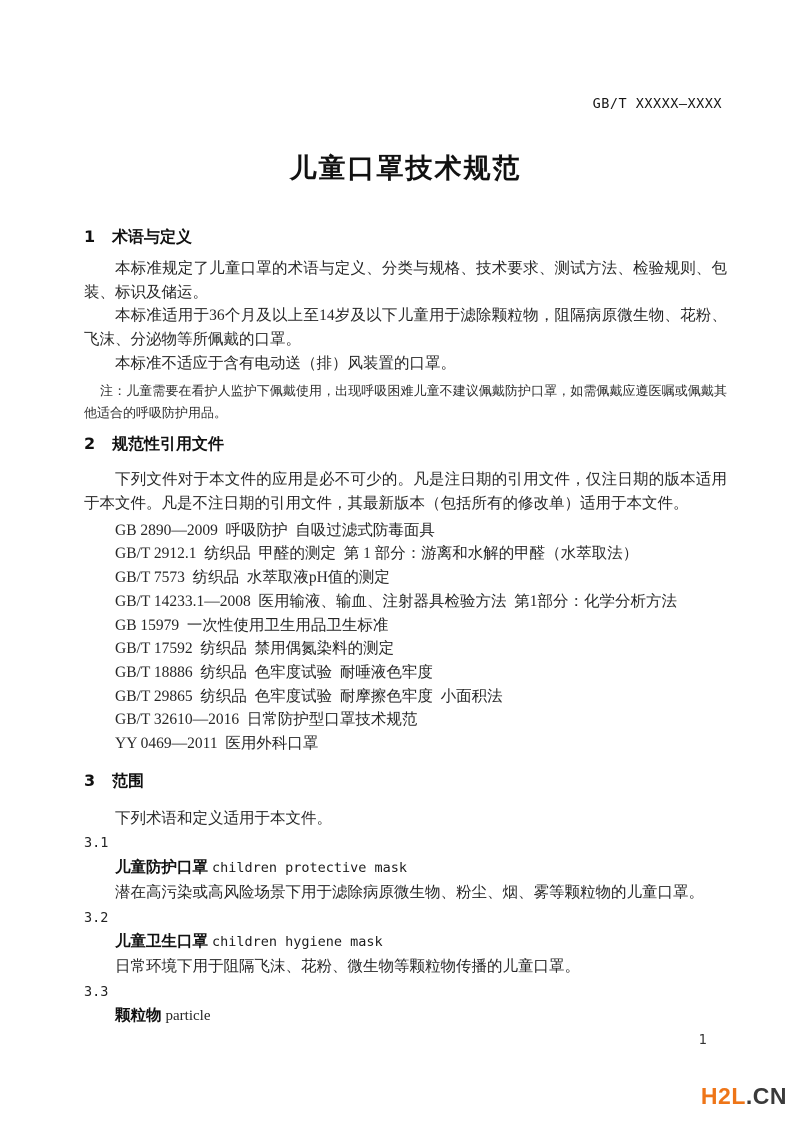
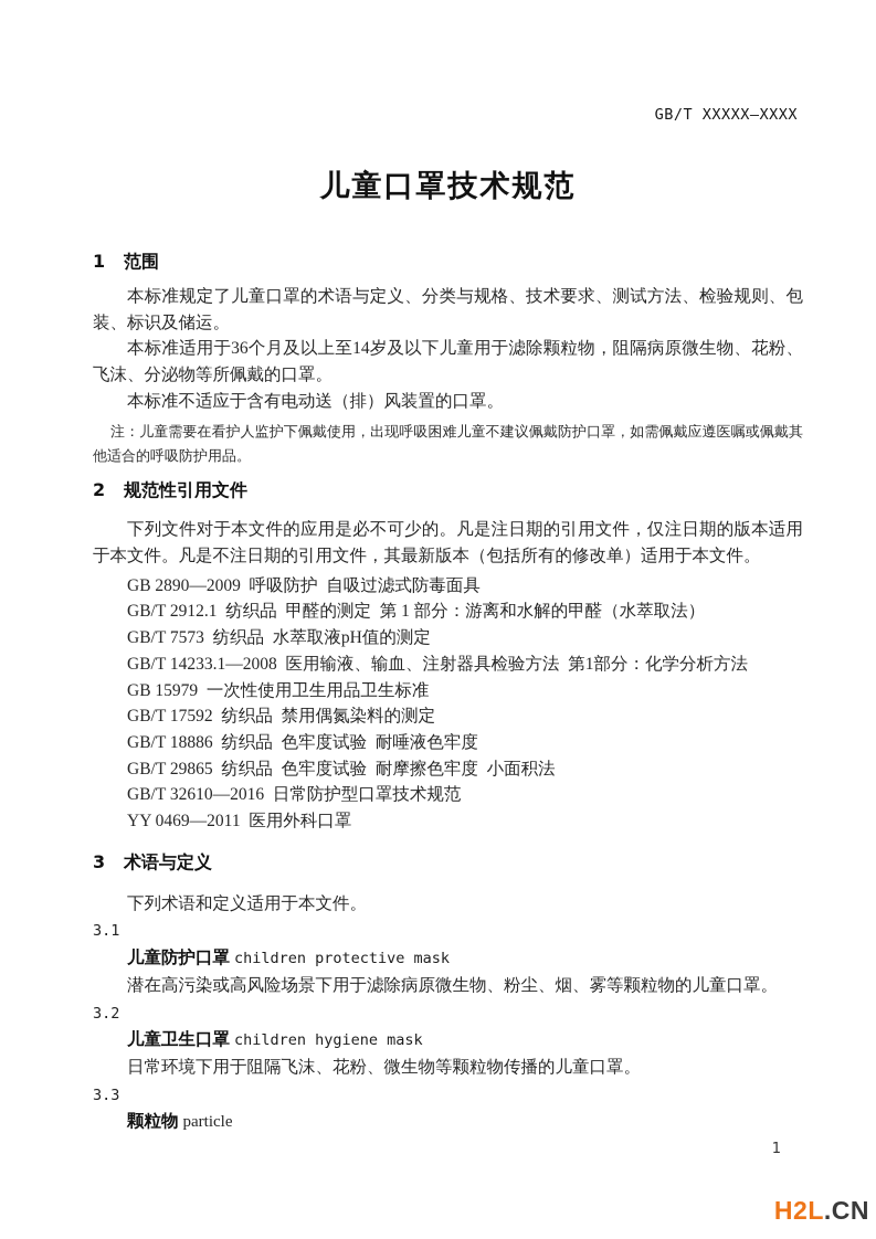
  GB/T XXXXX—XXXX
  儿童口罩技术规范
- 1 术语与定义
+ 1 范围
  本标准规定了儿童口罩的术语与定义、分类与规格、技术要求、测试方法、检验规则、包装、标识及储运。
  本标准适用于36个月及以上至14岁及以下儿童用于滤除颗粒物，阻隔病原微生物、花粉、飞沫、分泌物等所佩戴的口罩。
  本标准不适应于含有电动送（排）风装置的口罩。
  注：儿童需要在看护人监护下佩戴使用，出现呼吸困难儿童不建议佩戴防护口罩，如需佩戴应遵医嘱或佩戴其他适合的呼吸防护用品。
  2 规范性引用文件
  下列文件对于本文件的应用是必不可少的。凡是注日期的引用文件，仅注日期的版本适用于本文件。凡是不注日期的引用文件，其最新版本（包括所有的修改单）适用于本文件。
  GB 2890—2009 呼吸防护 自吸过滤式防毒面具
  GB/T 2912.1 纺织品 甲醛的测定 第 1 部分：游离和水解的甲醛（水萃取法）
  GB/T 7573 纺织品 水萃取液pH值的测定
  GB/T 14233.1—2008 医用输液、输血、注射器具检验方法 第1部分：化学分析方法
  GB 15979 一次性使用卫生用品卫生标准
  GB/T 17592 纺织品 禁用偶氮染料的测定
  GB/T 18886 纺织品 色牢度试验 耐唾液色牢度
  GB/T 29865 纺织品 色牢度试验 耐摩擦色牢度 小面积法
  GB/T 32610—2016 日常防护型口罩技术规范
  YY 0469—2011 医用外科口罩
- 3 范围
+ 3 术语与定义
  下列术语和定义适用于本文件。
  3.1
  儿童防护口罩 children protective mask
  潜在高污染或高风险场景下用于滤除病原微生物、粉尘、烟、雾等颗粒物的儿童口罩。
  3.2
  儿童卫生口罩 children hygiene mask
  日常环境下用于阻隔飞沫、花粉、微生物等颗粒物传播的儿童口罩。
  3.3
  颗粒物 particle
  1
  H2L.CN
